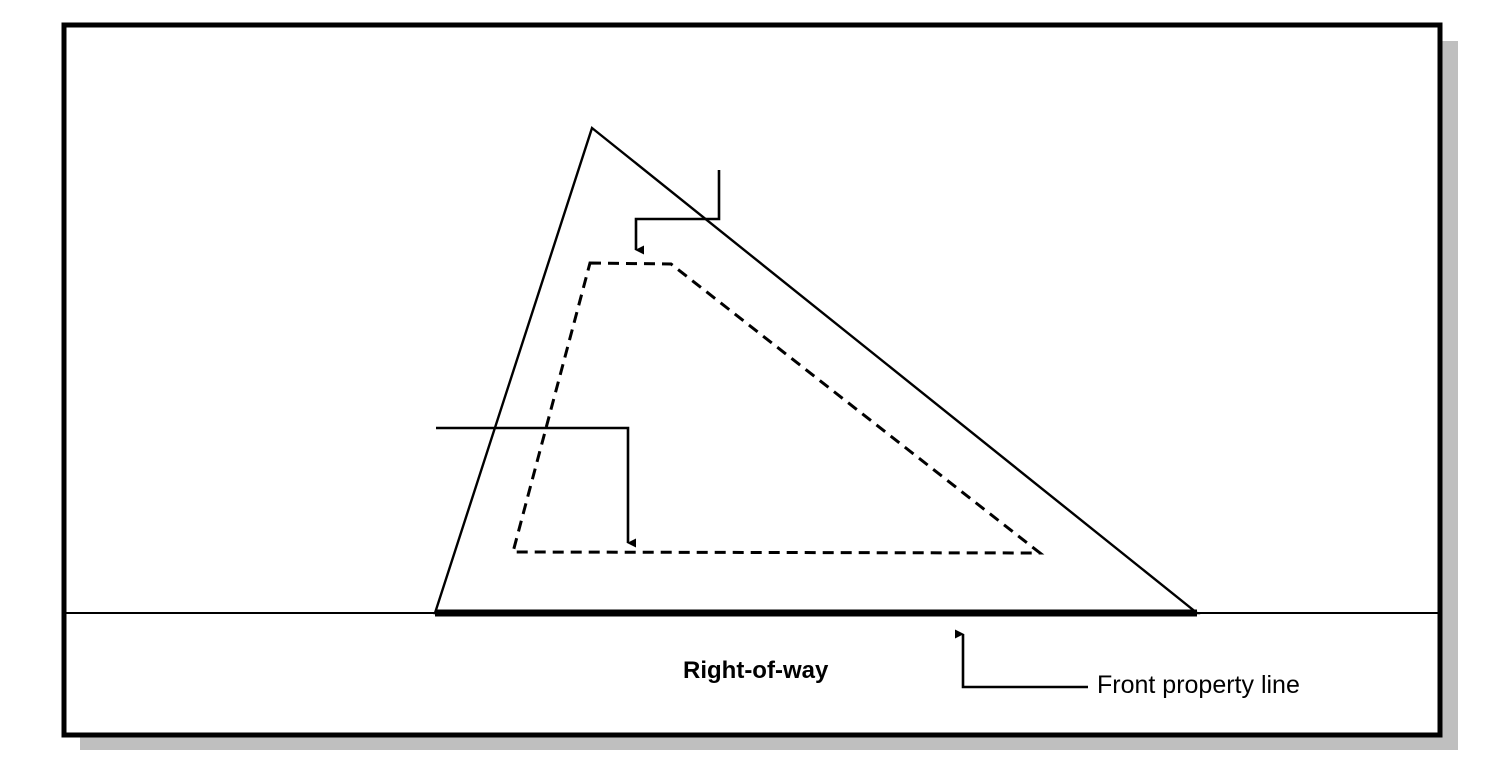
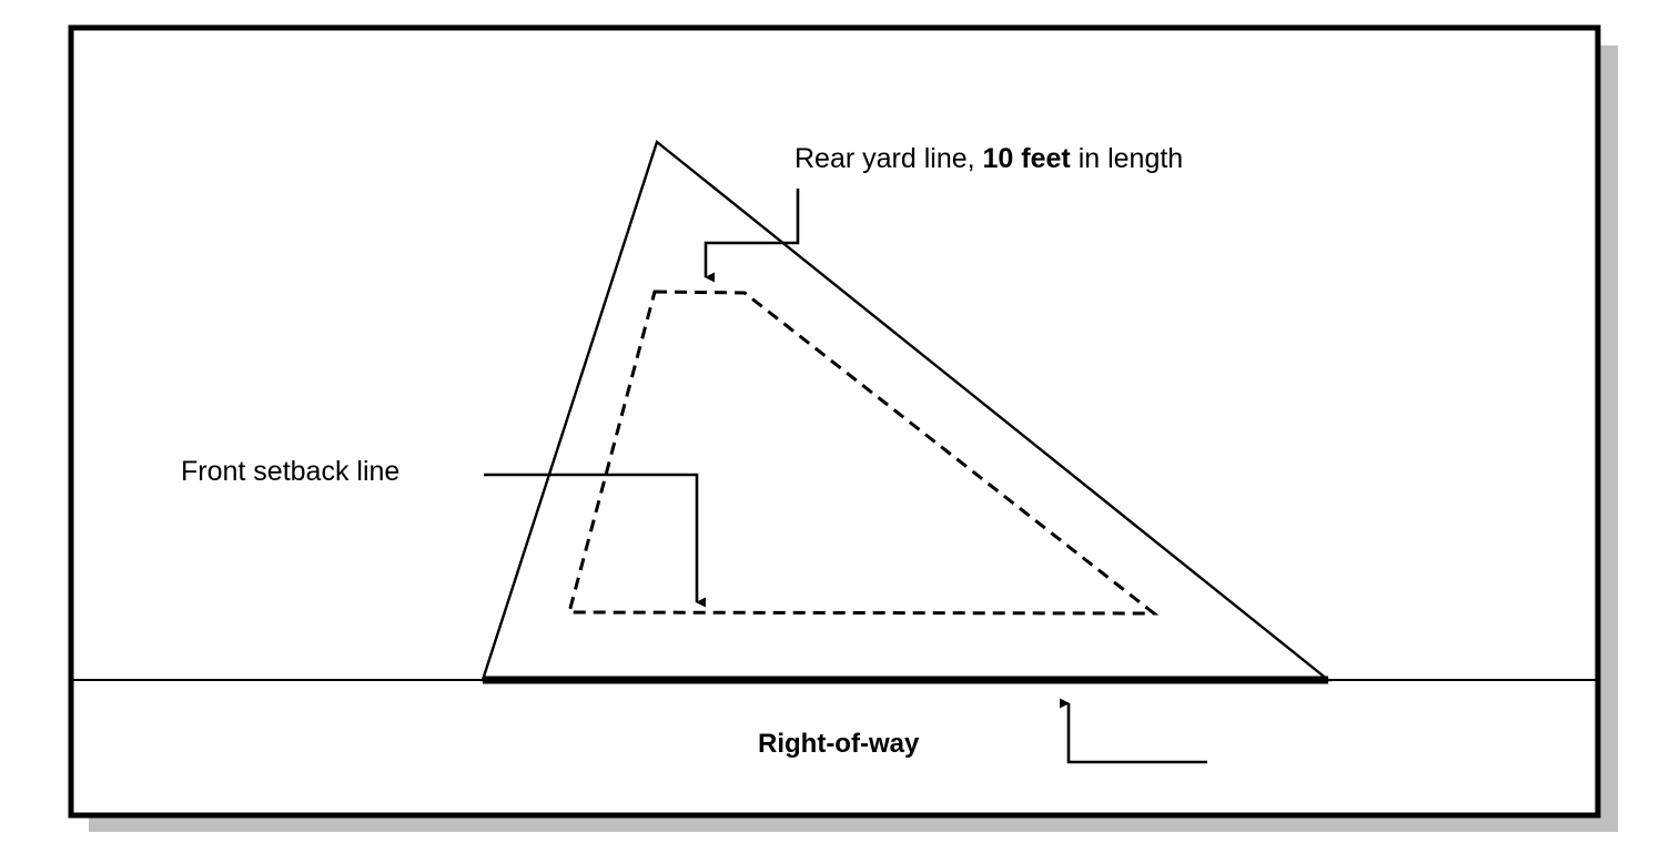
+ Rear yard line, 10 feet in length
+ Front setback line
  Right-of-way
- Front property line
